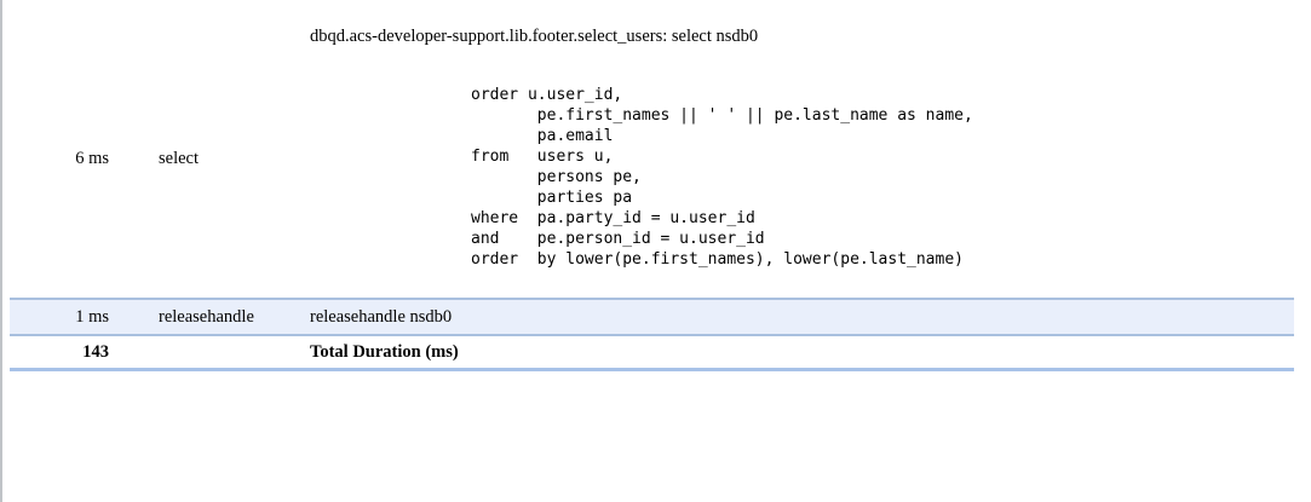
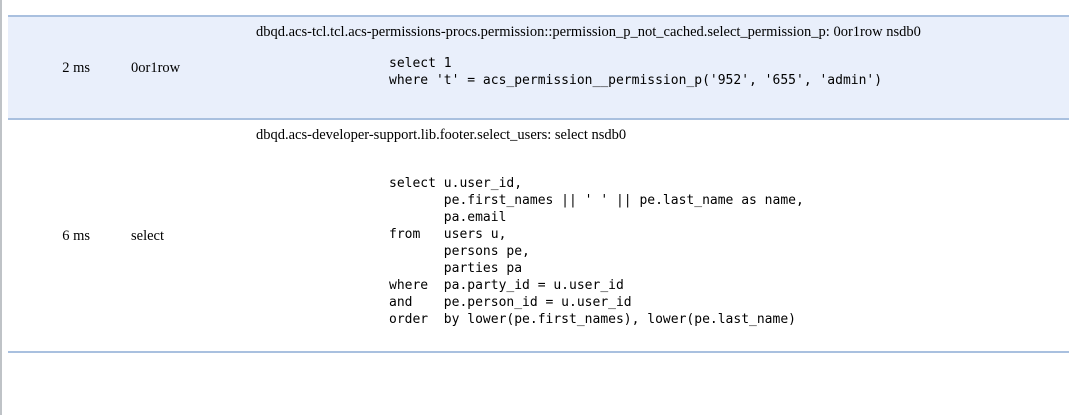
+ 2 ms	0or1row	dbqd.acs-tcl.tcl.acs-permissions-procs.permission::permission_p_not_cached.select_permission_p: 0or1row nsdb0 select 1 where 't' = acs_permission__permission_p('952', '655', 'admin')
- 6 ms	select	dbqd.acs-developer-support.lib.footer.select_users: select nsdb0 order u.user_id, pe.first_names || ' ' || pe.last_name as name, pa.email from users u, persons pe, parties pa where pa.party_id = u.user_id and pe.person_id = u.user_id order by lower(pe.first_names), lower(pe.last_name)
+ 6 ms	select	dbqd.acs-developer-support.lib.footer.select_users: select nsdb0 select u.user_id, pe.first_names || ' ' || pe.last_name as name, pa.email from users u, persons pe, parties pa where pa.party_id = u.user_id and pe.person_id = u.user_id order by lower(pe.first_names), lower(pe.last_name)
- 1 ms	releasehandle	releasehandle nsdb0
- 143		Total Duration (ms)
